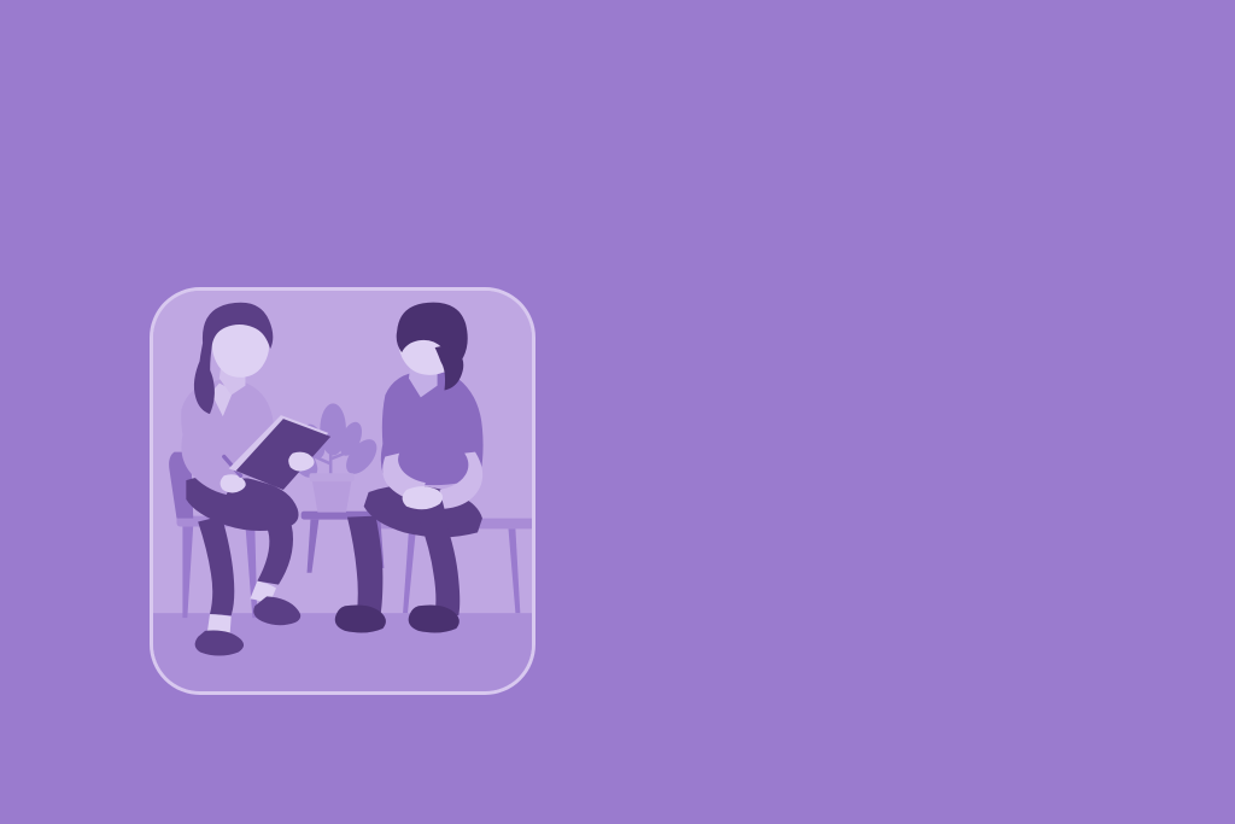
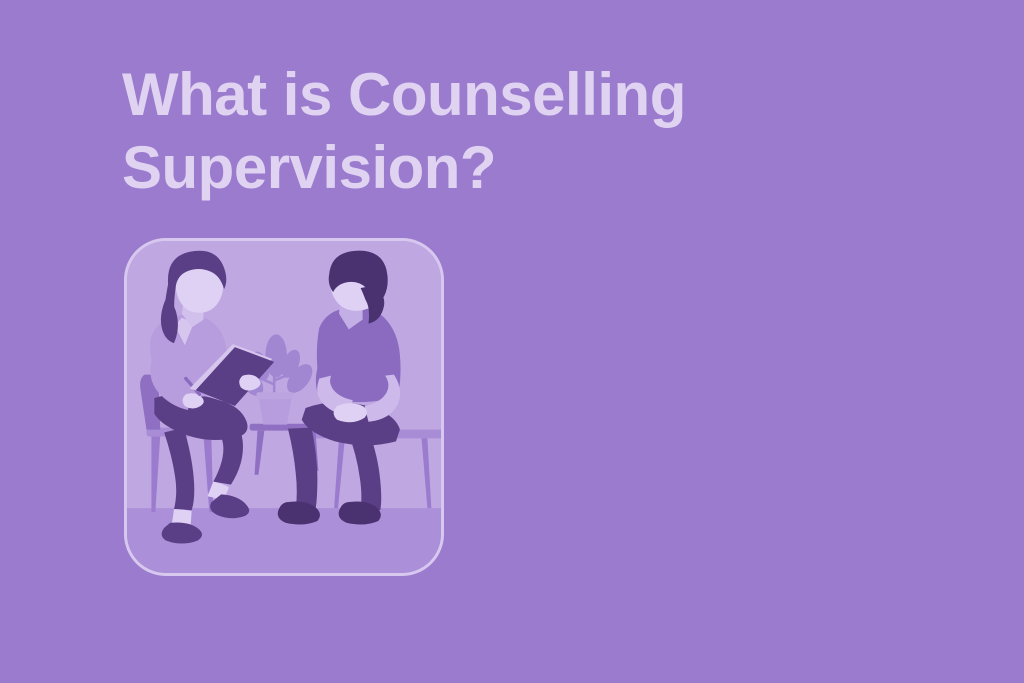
+ What is Counselling
+ Supervision?
